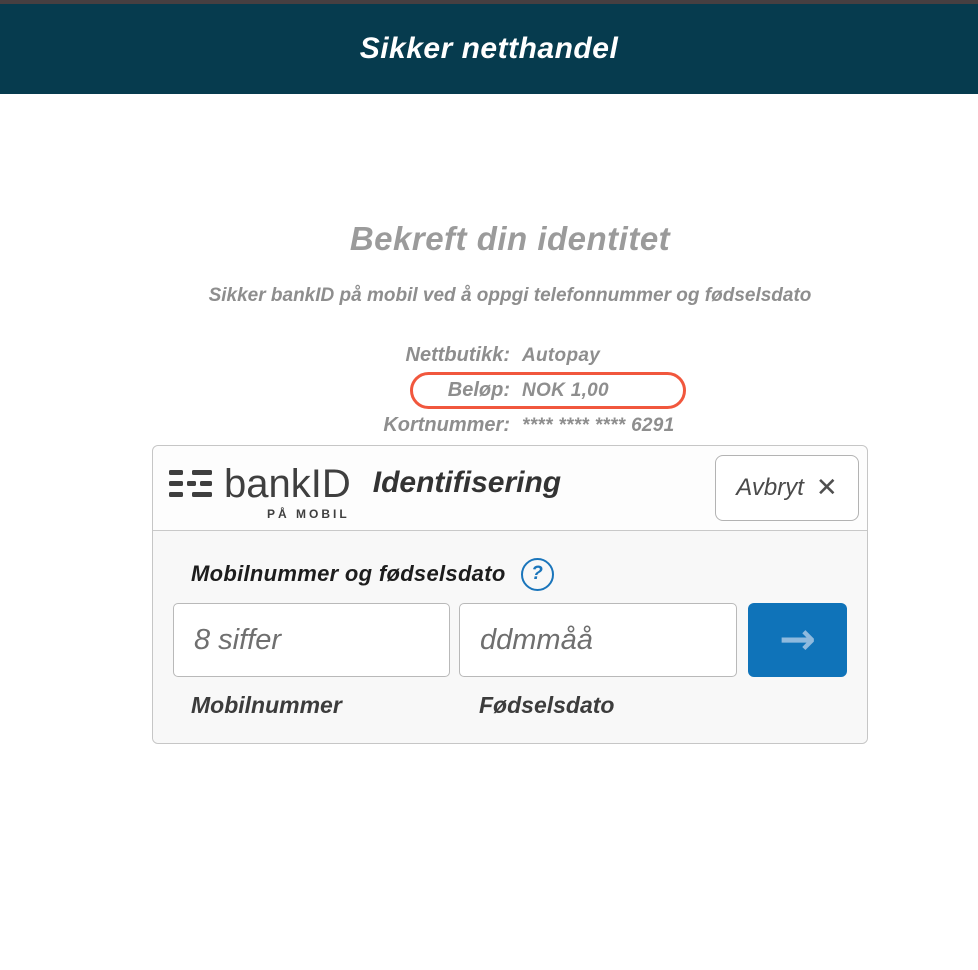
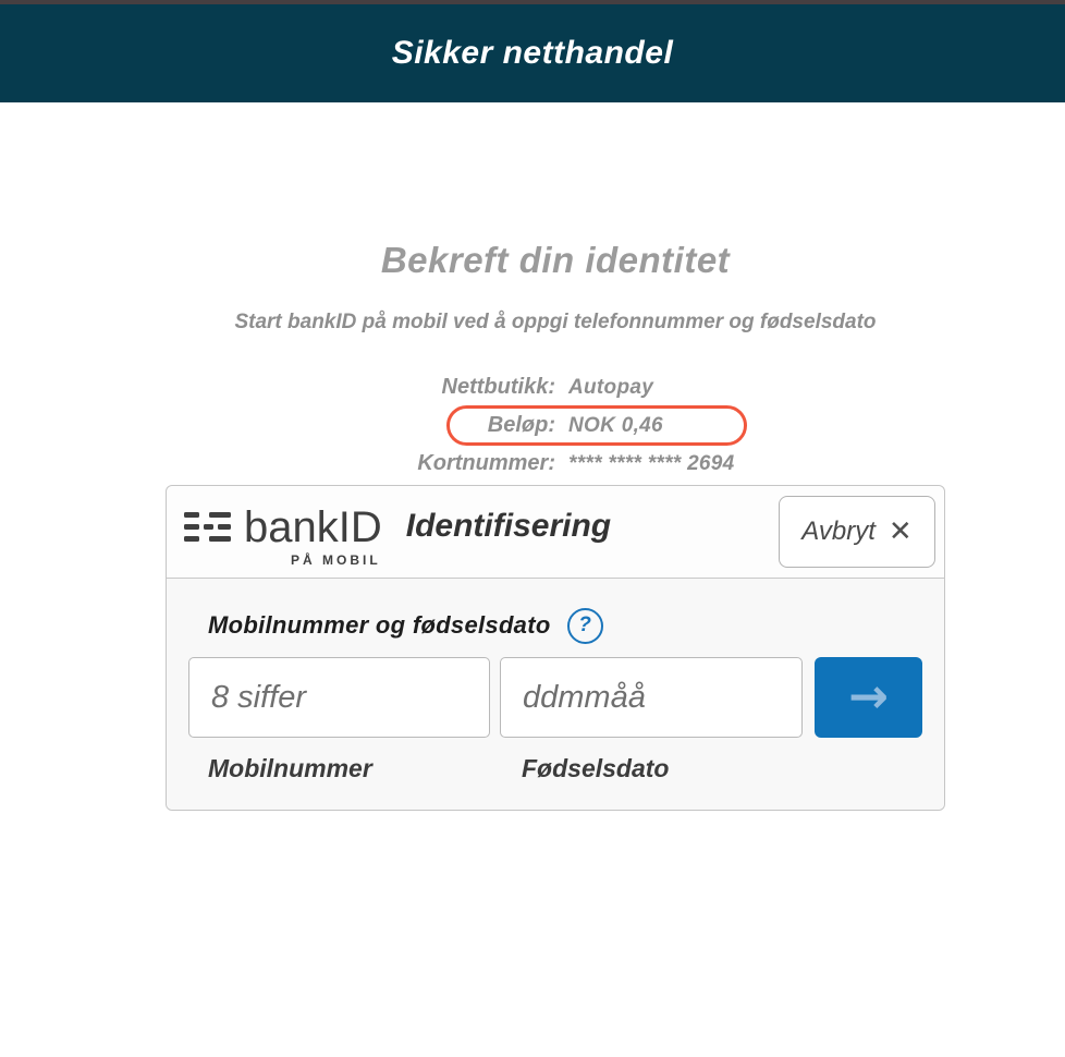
  Sikker netthandel
  Bekreft din identitet
- Sikker bankID på mobil ved å oppgi telefonnummer og fødselsdato
+ Start bankID på mobil ved å oppgi telefonnummer og fødselsdato
  Nettbutikk:
  Autopay
  Beløp:
- NOK 1,00
+ NOK 0,46
  Kortnummer:
- **** **** **** 6291
+ **** **** **** 2694
  bankID
  PÅ MOBIL
  Identifisering
  Avbryt
  ✕
  Mobilnummer og fødselsdato
  ?
  8 siffer
  ddmmåå
  →
  Mobilnummer
  Fødselsdato
